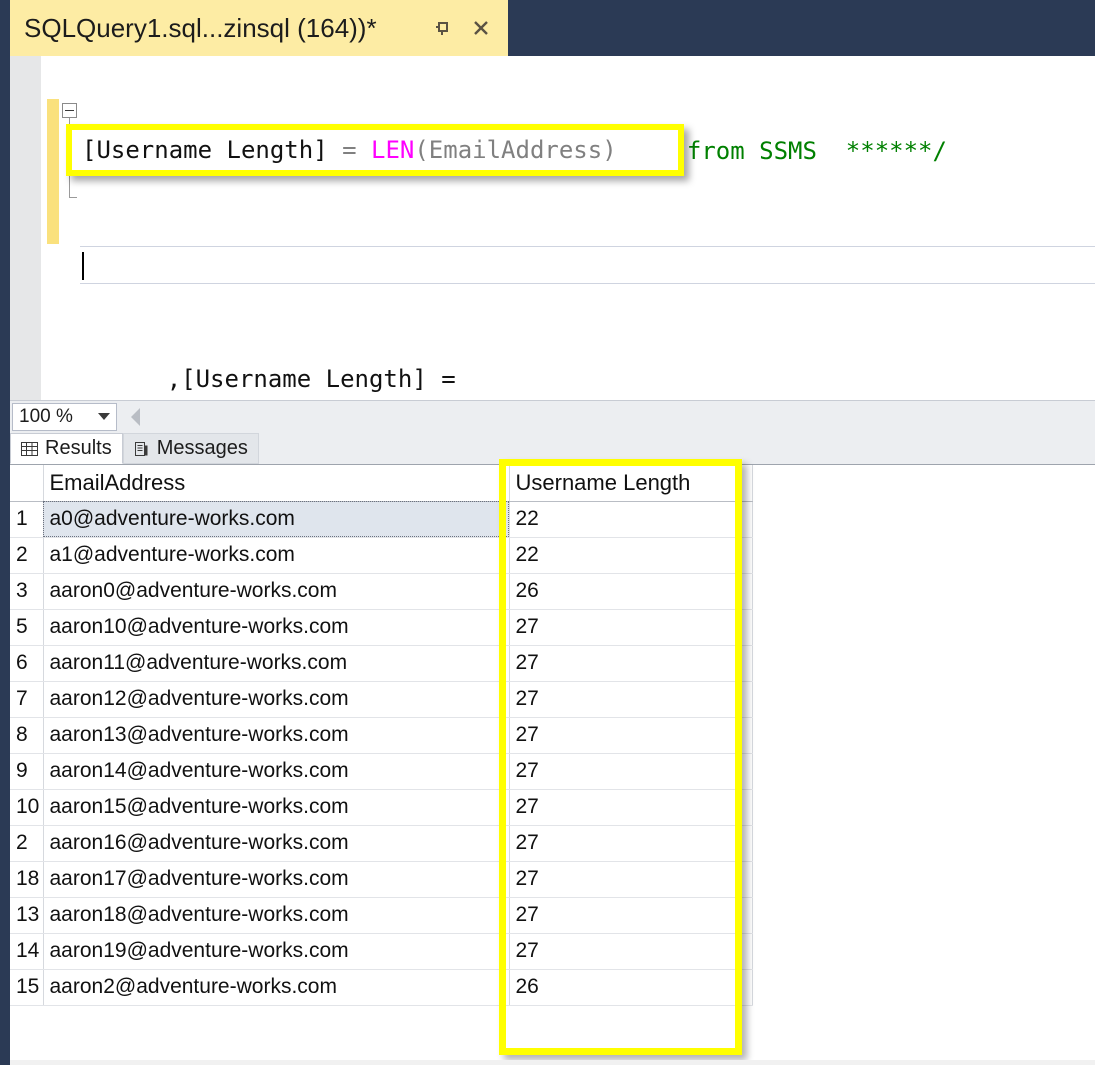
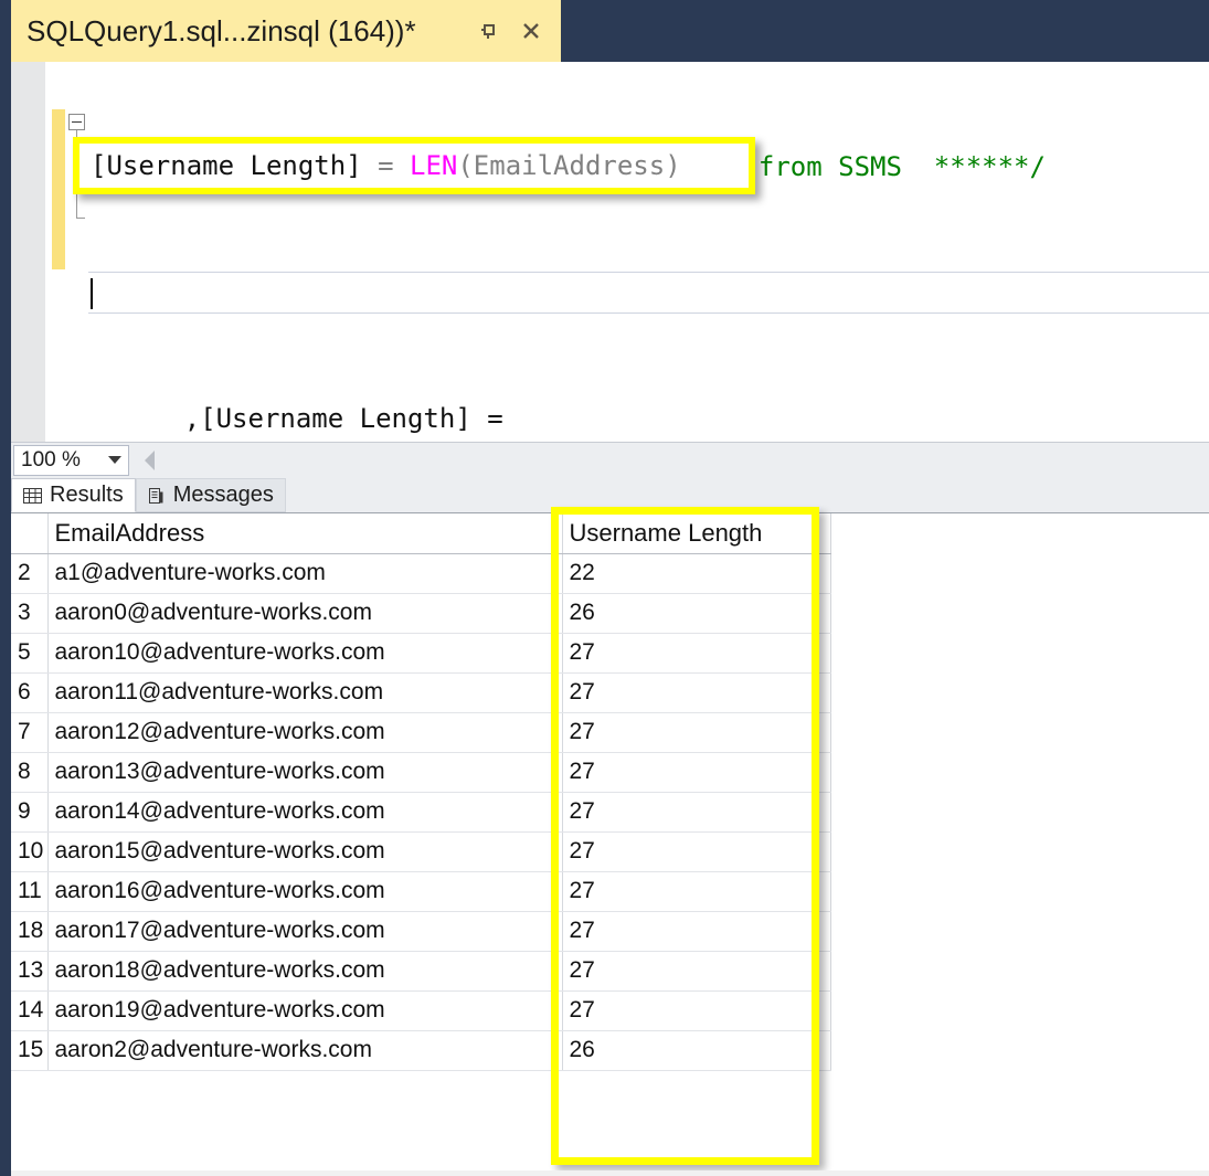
  SQLQuery1.sql...zinsql (164))*
  ,[Username Length] =
  [Username Length]
  =
  LEN
  (EmailAddress)
  100 %
  Results
  Messages
  	EmailAddress	Username Length
- 1	a0@adventure-works.com	22
  2	a1@adventure-works.com	22
  3	aaron0@adventure-works.com	26
  5	aaron10@adventure-works.com	27
  6	aaron11@adventure-works.com	27
  7	aaron12@adventure-works.com	27
  8	aaron13@adventure-works.com	27
  9	aaron14@adventure-works.com	27
  10	aaron15@adventure-works.com	27
- 2	aaron16@adventure-works.com	27
+ 11	aaron16@adventure-works.com	27
  18	aaron17@adventure-works.com	27
  13	aaron18@adventure-works.com	27
  14	aaron19@adventure-works.com	27
  15	aaron2@adventure-works.com	26
